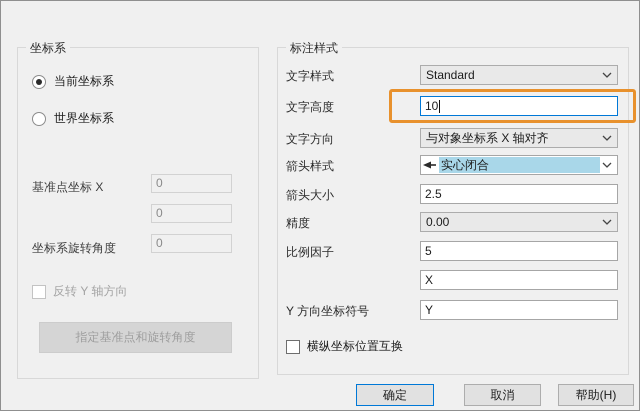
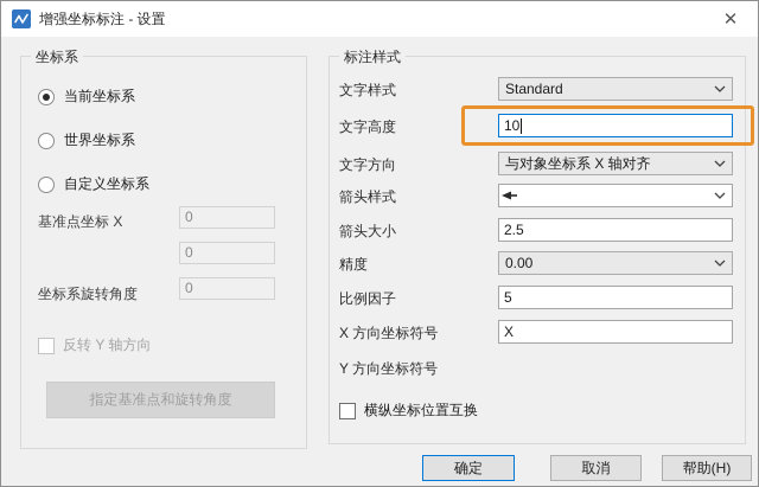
+ 增强坐标标注 - 设置
+ ✕
  坐标系
  当前坐标系
  世界坐标系
+ 自定义坐标系
  基准点坐标 X
  0
  0
  坐标系旋转角度
  0
  反转 Y 轴方向
  指定基准点和旋转角度
  标注样式
  文字样式
  Standard
  文字高度
  10
  文字方向
  与对象坐标系 X 轴对齐
  箭头样式
- 实心闭合
  箭头大小
  2.5
  精度
  0.00
  比例因子
  5
+ X 方向坐标符号
  X
  Y 方向坐标符号
- Y
  横纵坐标位置互换
  确定
  取消
  帮助(H)
